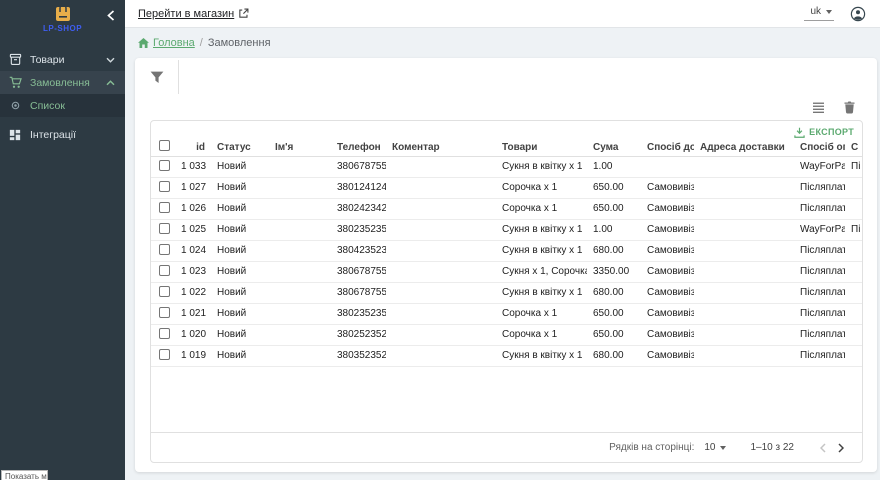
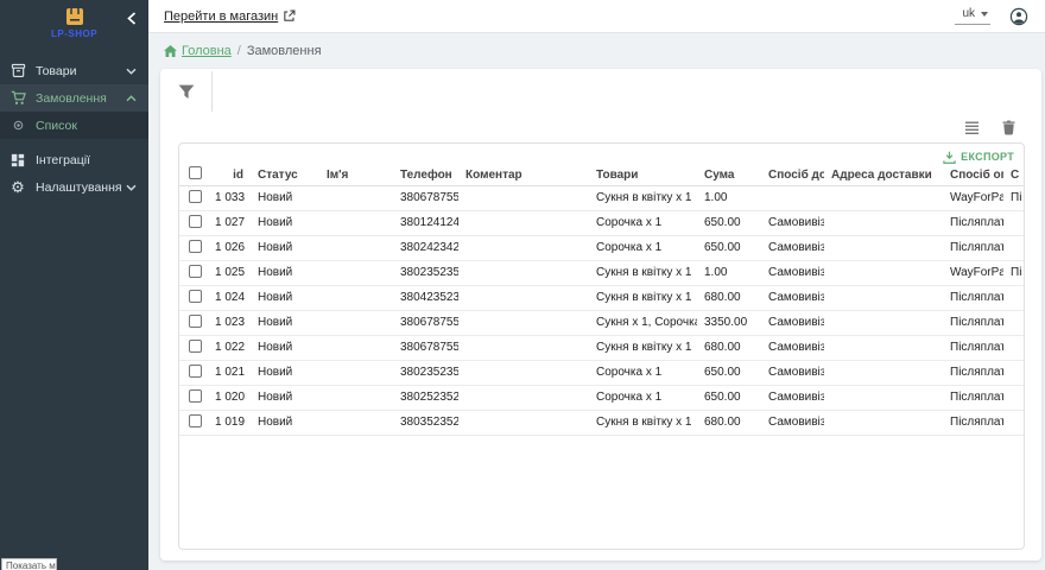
  LP-SHOP
  Товари
  Замовлення
  Список
  Інтеграції
+ ⚙
+ Налаштування
  Перейти в магазин
  uk
  Головна
  /
  Замовлення
  ЕКСПОРТ
  	id	Статус	Ім'я	Телефон	Коментар	Товари	Сума	Спосіб до	Адреса доставки	Спосіб о	С
  	1 033	Новий		380678755		Сукня в квітку x 1	1.00			WayForPa	Пі
  	1 027	Новий		380124124		Сорочка x 1	650.00	Самовивіз		Післяплат
  	1 026	Новий		380242342		Сорочка x 1	650.00	Самовивіз		Післяплат
  	1 025	Новий		380235235		Сукня в квітку x 1	1.00	Самовивіз		WayForPa	Пі
  	1 024	Новий		380423523		Сукня в квітку x 1	680.00	Самовивіз		Післяплат
  	1 023	Новий		380678755		Сукня x 1, Сорочк	3350.00	Самовивіз		Післяплат
  	1 022	Новий		380678755		Сукня в квітку x 1	680.00	Самовивіз		Післяплат
  	1 021	Новий		380235235		Сорочка x 1	650.00	Самовивіз		Післяплат
  	1 020	Новий		380252352		Сорочка x 1	650.00	Самовивіз		Післяплат
  	1 019	Новий		380352352		Сукня в квітку x 1	680.00	Самовивіз		Післяплат
- Рядків на сторінці:
- 10
- 1–10 з 22
  Показать м
